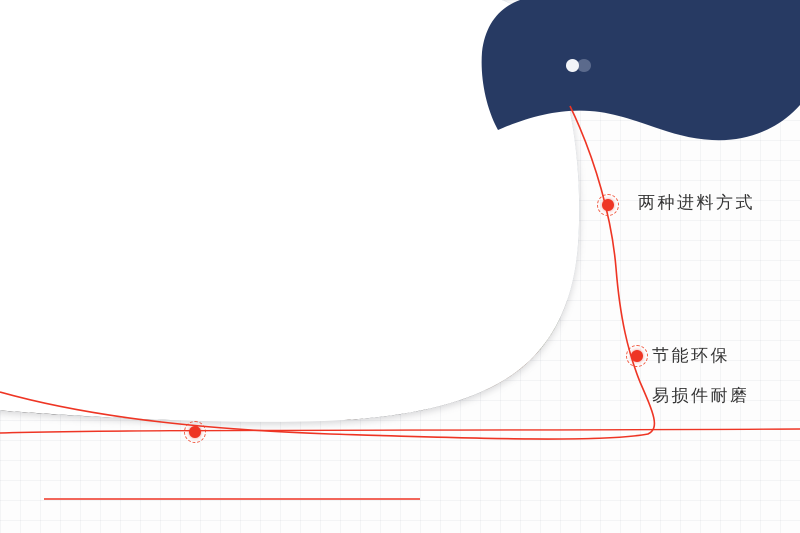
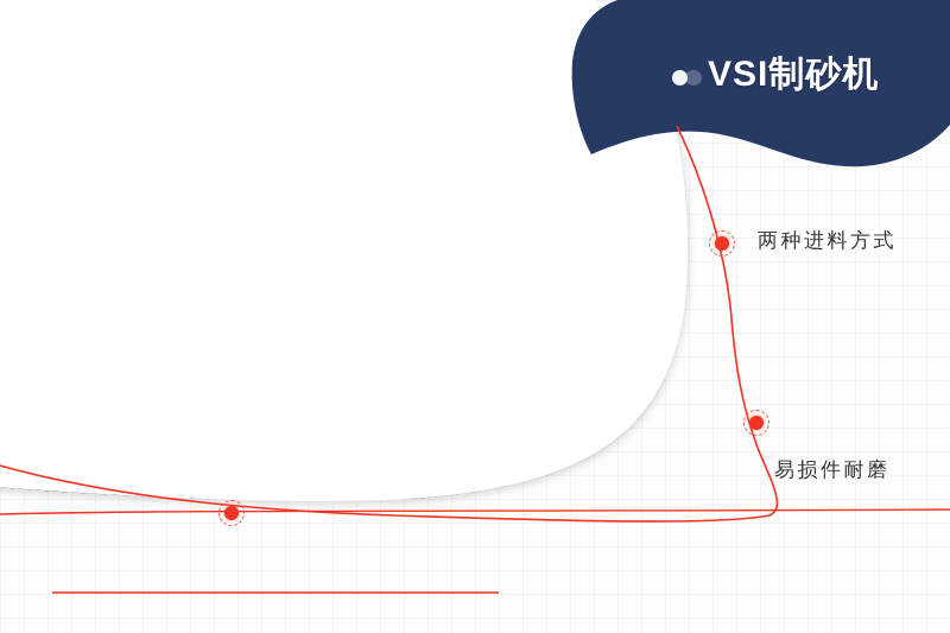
+ VSI制砂机
  两种进料方式
- 节能环保
  易损件耐磨
